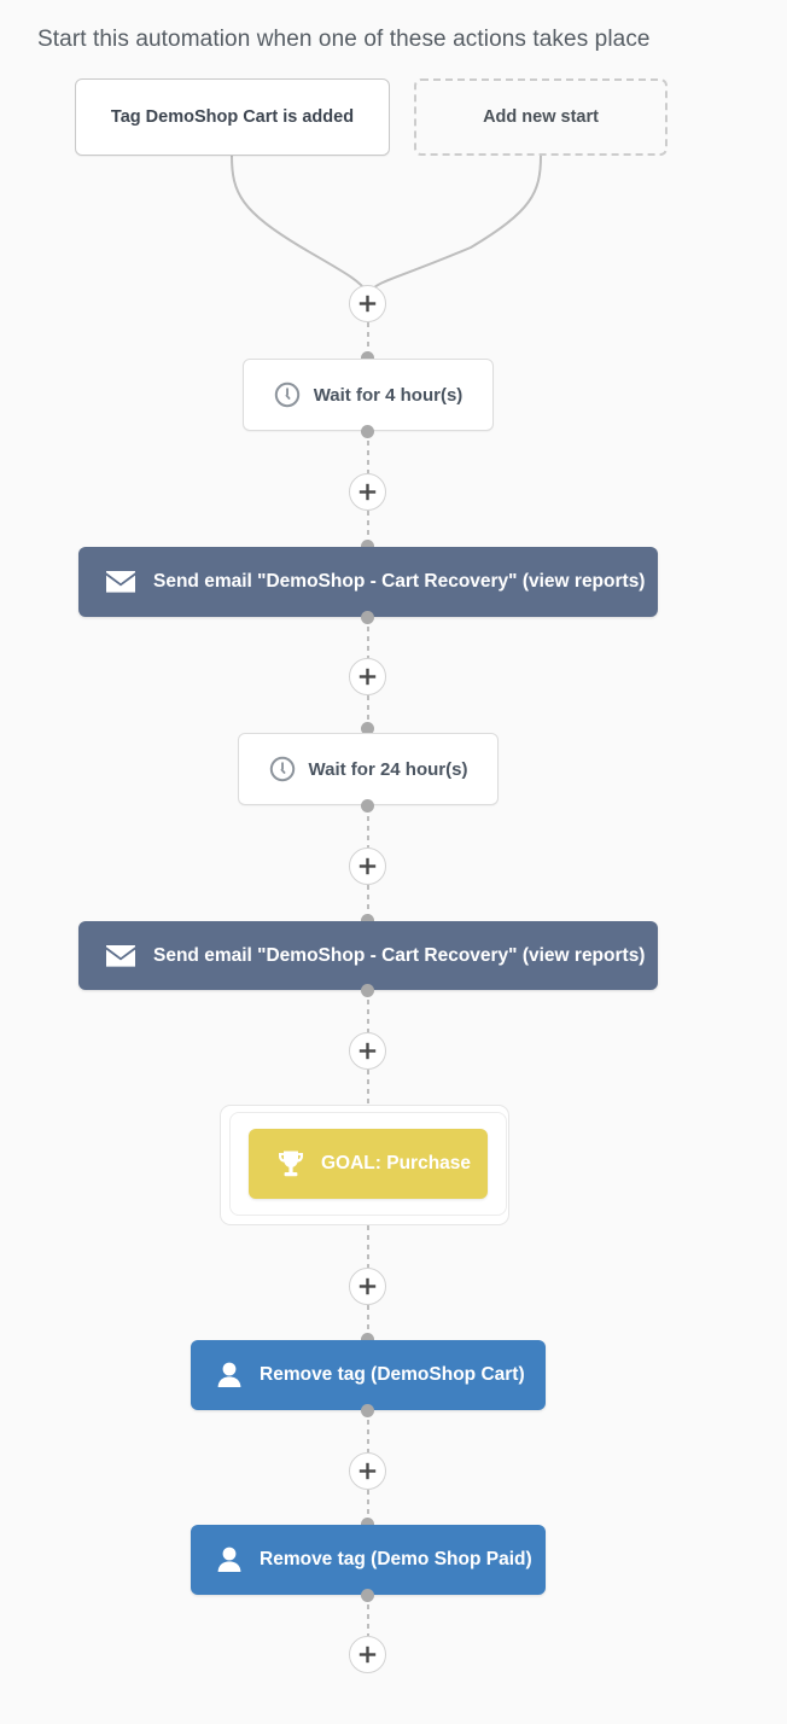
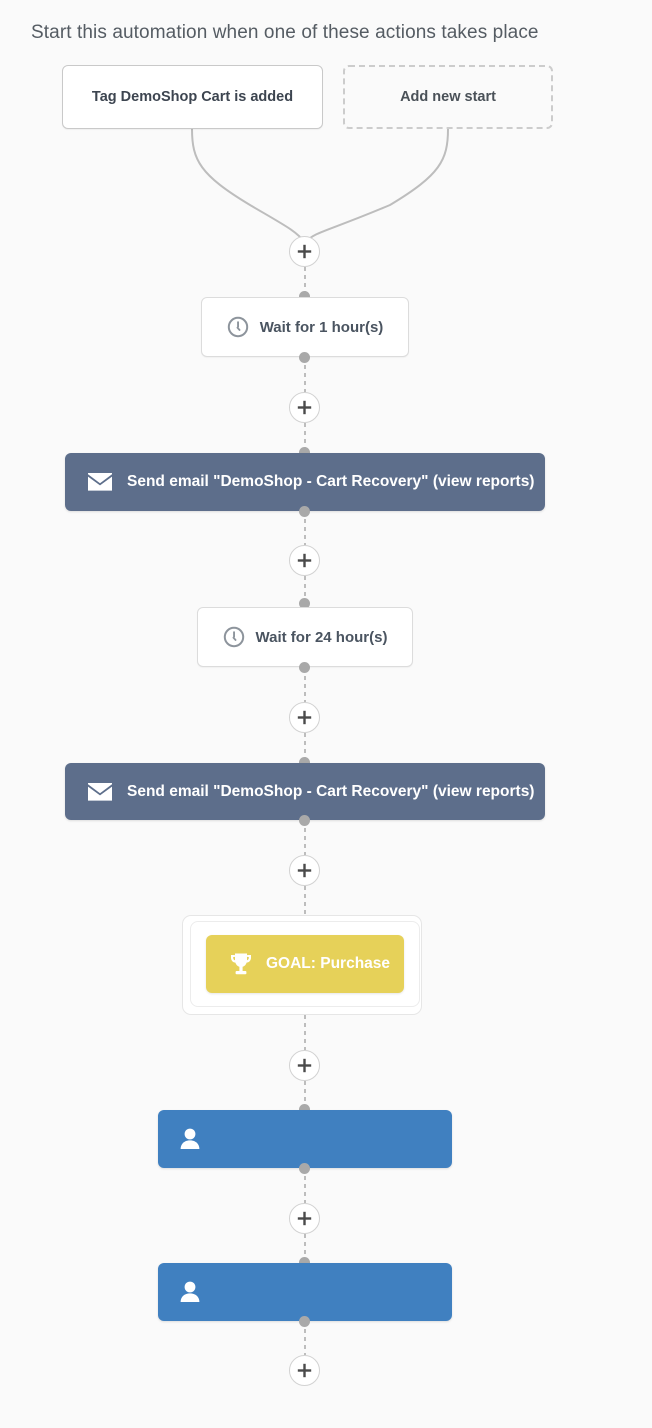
  Start this automation when one of these actions takes place
  Tag DemoShop Cart is added
  Add new start
- Wait for 4 hour(s)
+ Wait for 1 hour(s)
  Send email "DemoShop - Cart Recovery" (view reports)
  Wait for 24 hour(s)
  Send email "DemoShop - Cart Recovery" (view reports)
  GOAL: Purchase
- Remove tag (DemoShop Cart)
- Remove tag (Demo Shop Paid)
